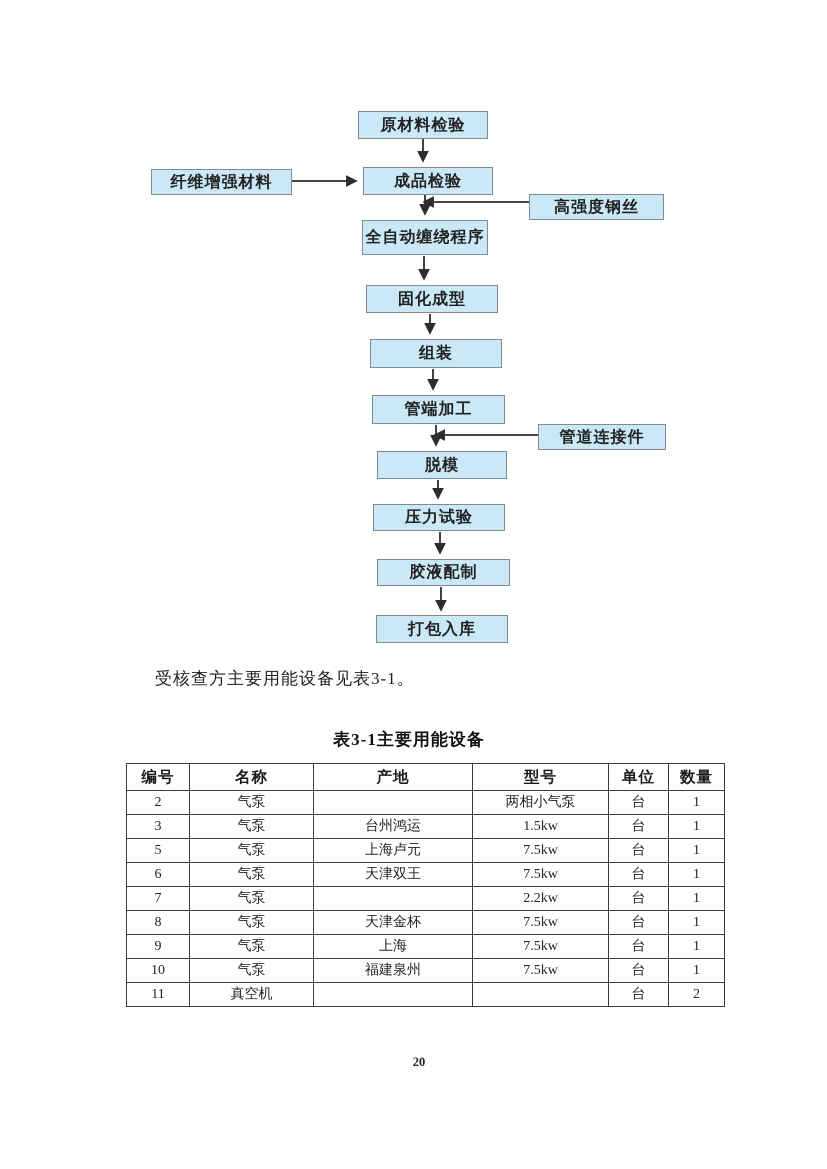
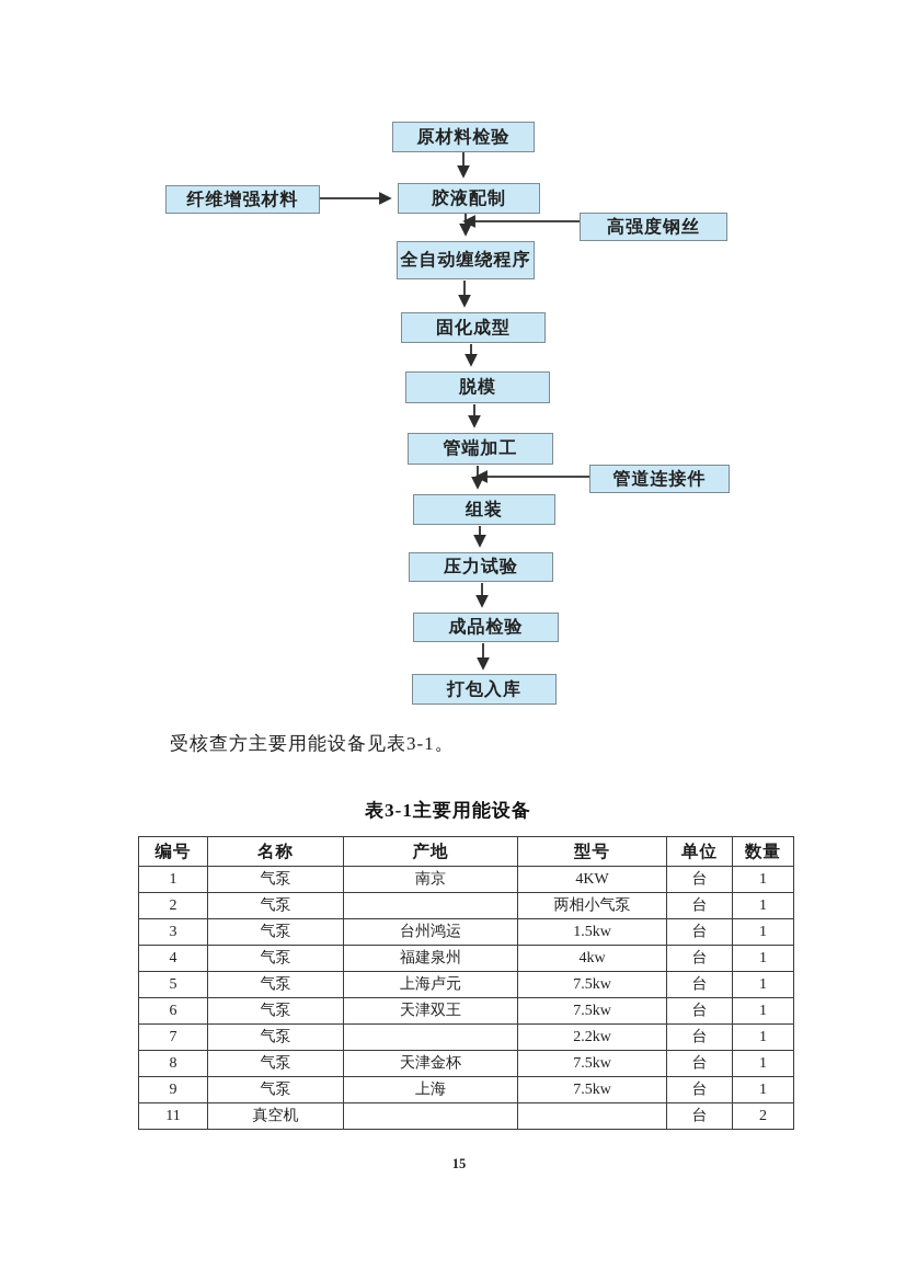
  原材料检验
  纤维增强材料
- 成品检验
+ 胶液配制
  高强度钢丝
  全自动缠绕程序
  固化成型
- 组装
+ 脱模
  管端加工
  管道连接件
- 脱模
+ 组装
  压力试验
- 胶液配制
+ 成品检验
  打包入库
  受核查方主要用能设备见表3-1。
  表3-1主要用能设备
  编号	名称	产地	型号	单位	数量
+ 1	气泵	南京	4KW	台	1
  2	气泵		两相小气泵	台	1
  3	气泵	台州鸿运	1.5kw	台	1
+ 4	气泵	福建泉州	4kw	台	1
  5	气泵	上海卢元	7.5kw	台	1
  6	气泵	天津双王	7.5kw	台	1
  7	气泵		2.2kw	台	1
  8	气泵	天津金杯	7.5kw	台	1
  9	气泵	上海	7.5kw	台	1
- 10	气泵	福建泉州	7.5kw	台	1
  11	真空机			台	2
- 20
+ 15
